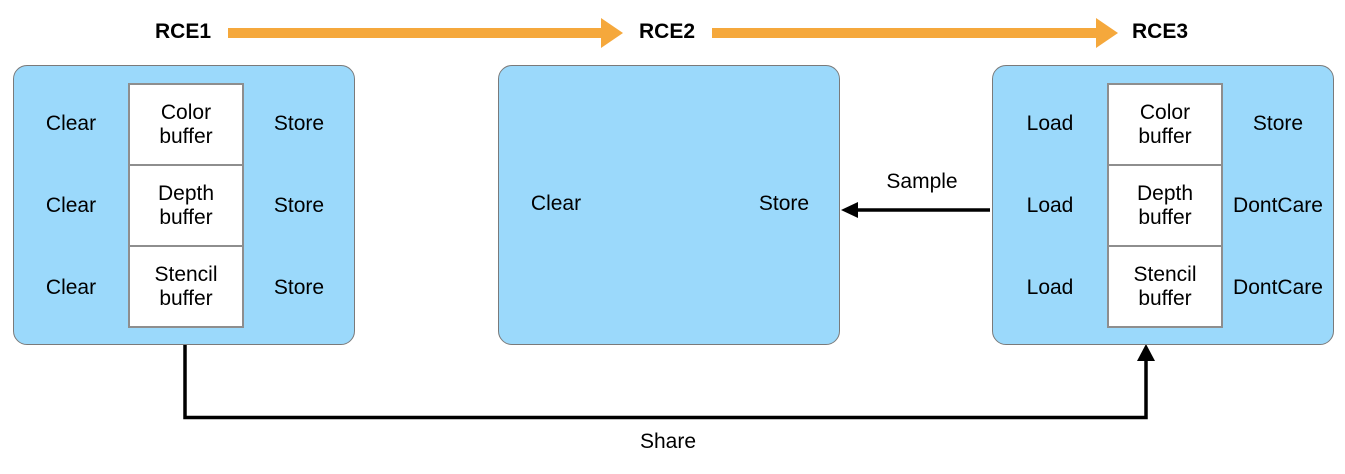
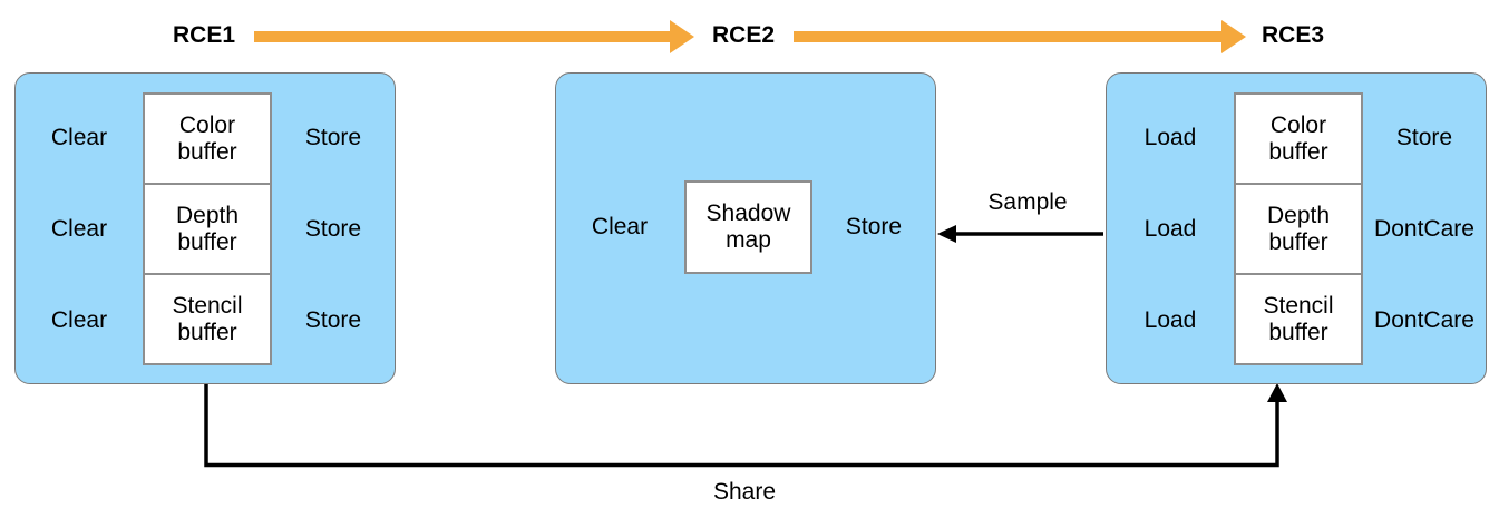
  RCE1
  RCE2
  RCE3
  Clear
  Clear
  Clear
  Color
  buffer
  Depth
  buffer
  Stencil
  buffer
  Store
  Store
  Store
  Clear
+ Shadow
+ map
  Store
  Load
  Load
  Load
  Color
  buffer
  Depth
  buffer
  Stencil
  buffer
  Store
  DontCare
  DontCare
  Sample
  Share
